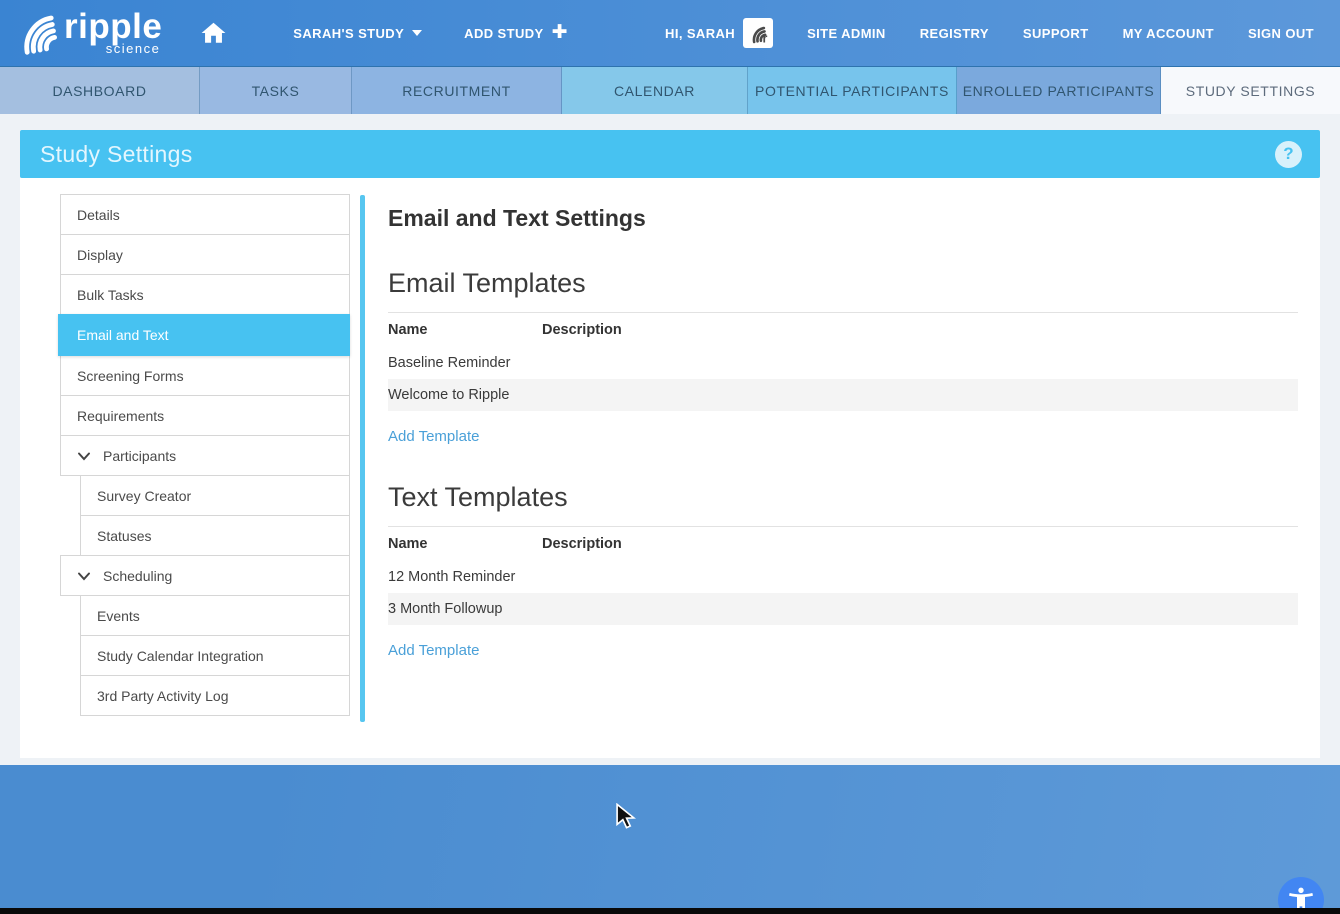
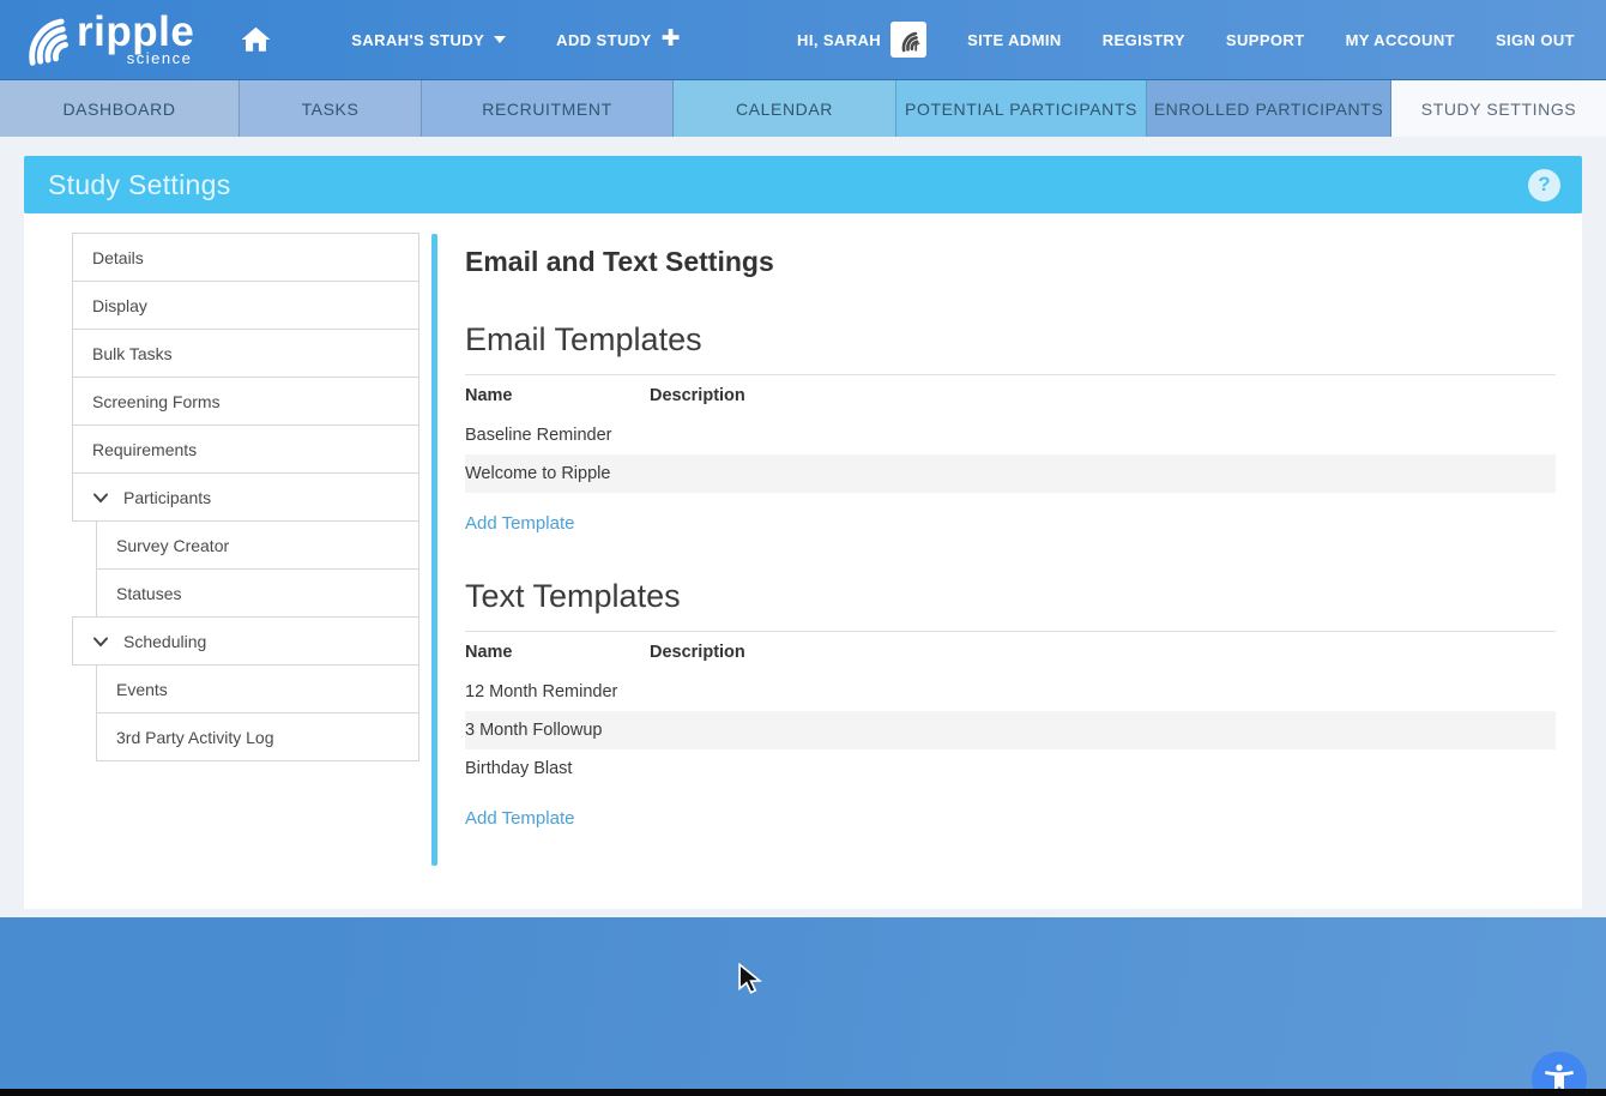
  ripple
  science
  SARAH'S STUDY
  ADD STUDY
  ✚
  HI, SARAH
  r
  SITE ADMIN
  REGISTRY
  SUPPORT
  MY ACCOUNT
  SIGN OUT
  DASHBOARD
  TASKS
  RECRUITMENT
  CALENDAR
  POTENTIAL PARTICIPANTS
  ENROLLED PARTICIPANTS
  STUDY SETTINGS
  Study Settings
  ?
  Details
  Display
  Bulk Tasks
- Email and Text
  Screening Forms
  Requirements
  Participants
  Survey Creator
  Statuses
  Scheduling
  Events
- Study Calendar Integration
  3rd Party Activity Log
  Email and Text Settings
  Email Templates
  Name
  Description
  Baseline Reminder
  Welcome to Ripple
  Add Template
  Text Templates
  Name
  Description
  12 Month Reminder
  3 Month Followup
+ Birthday Blast
  Add Template
